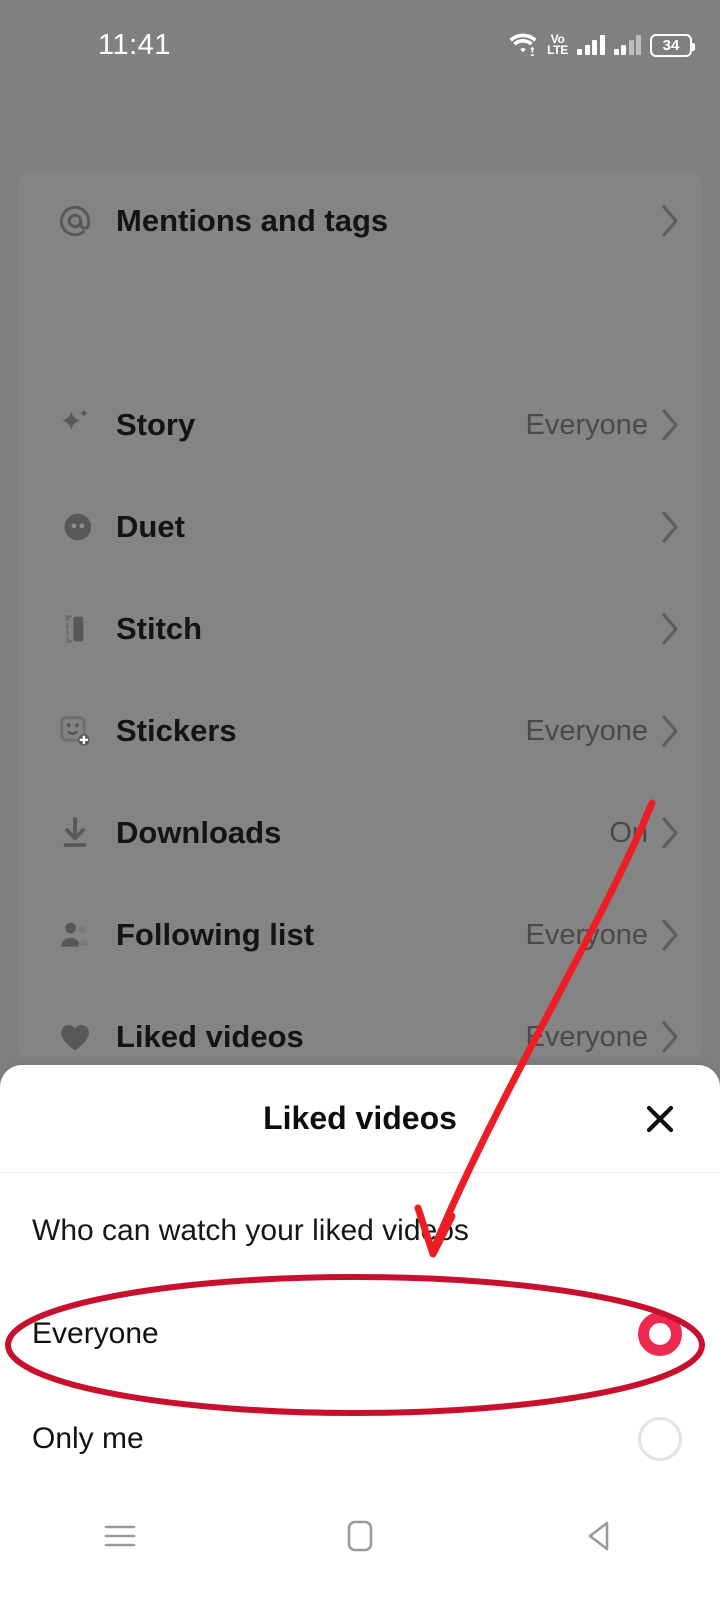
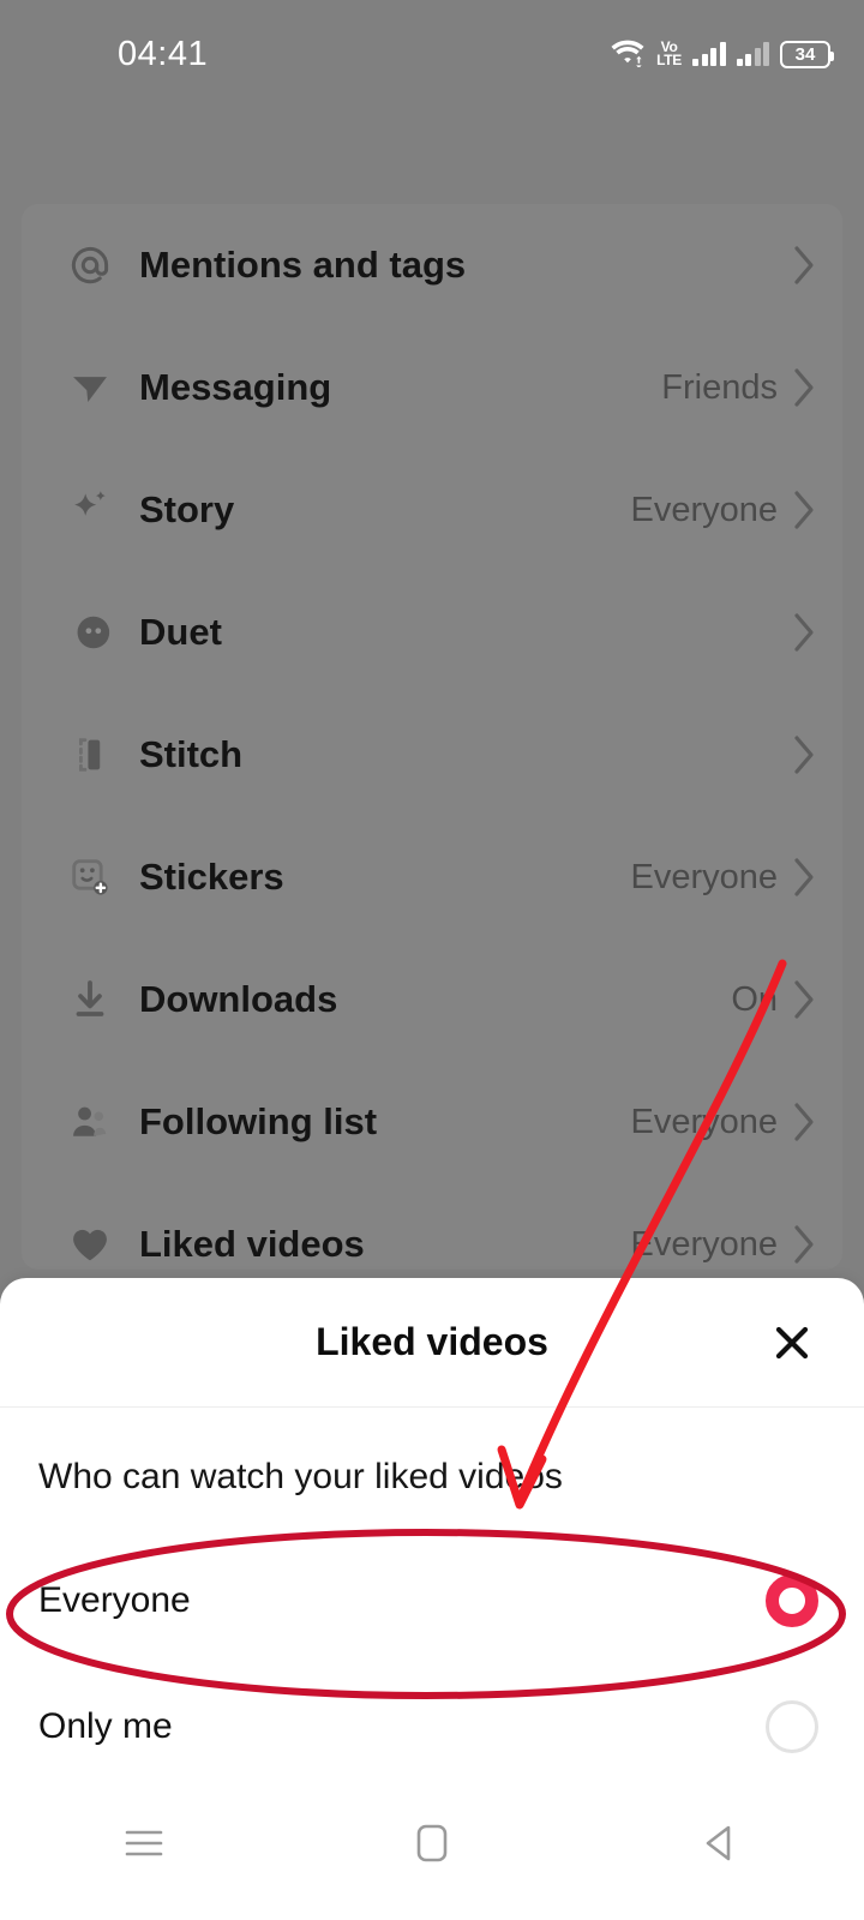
- 11:41
+ 04:41
  Vo
  LTE
  34
  Mentions and tags
+ Messaging
+ Friends
  Story
  Everyone
  Duet
  Stitch
  Stickers
  Everyone
  Downloads
  Following list
  Everone
  Liked videos
  veryone
  Liked videos
  Who can watch your liked vids
  Everyone
  Only me
